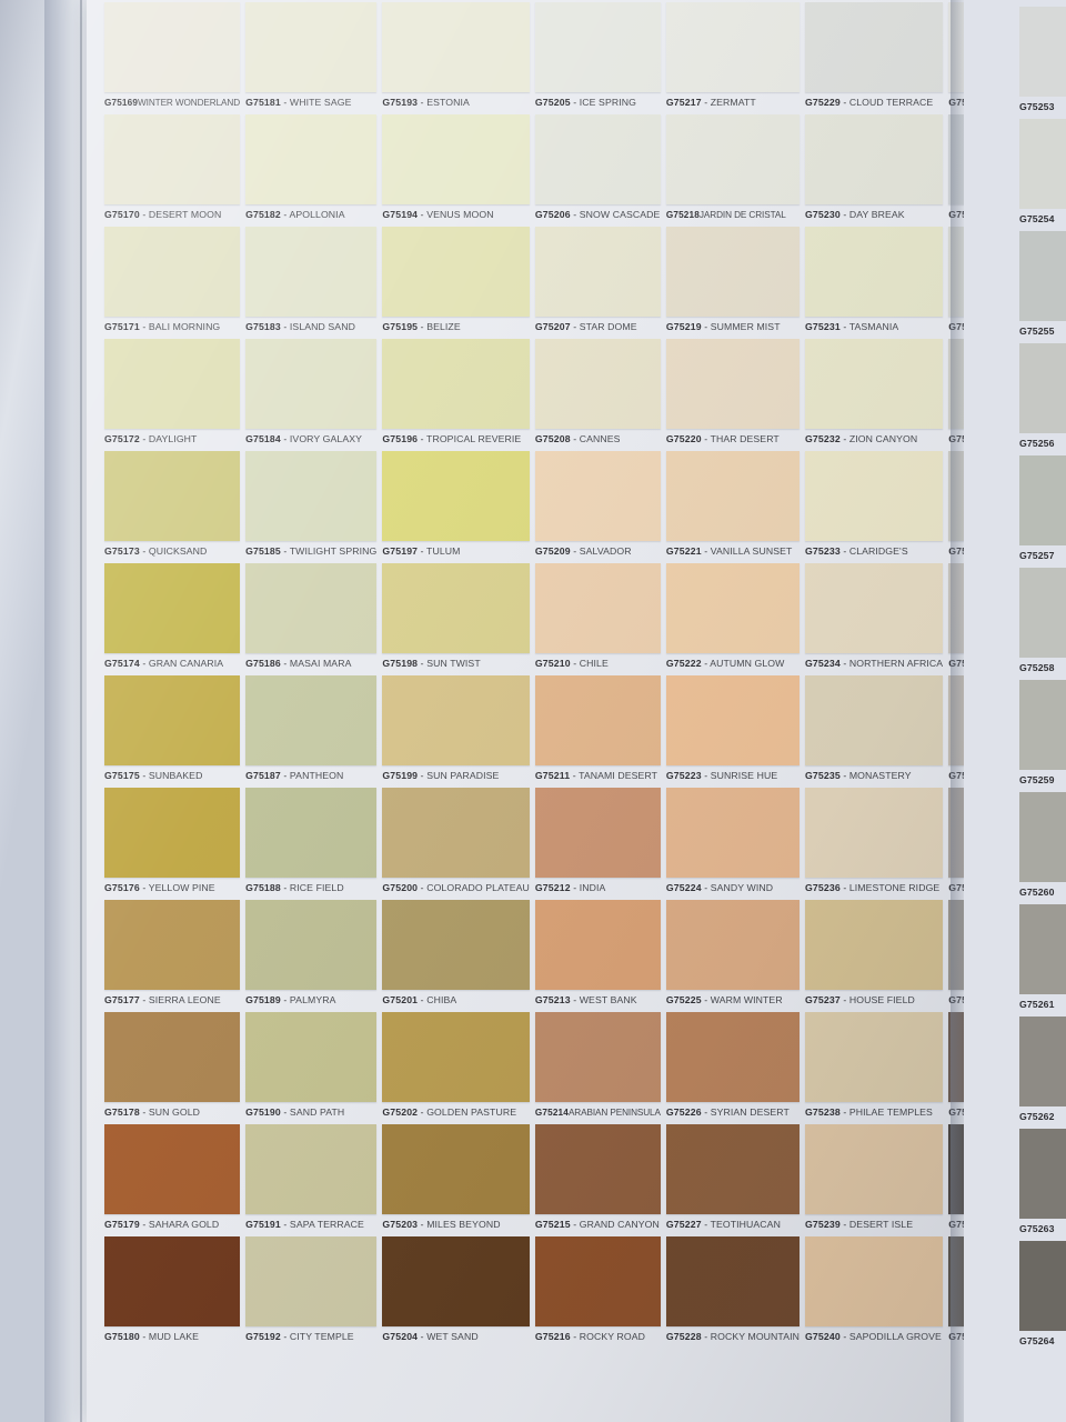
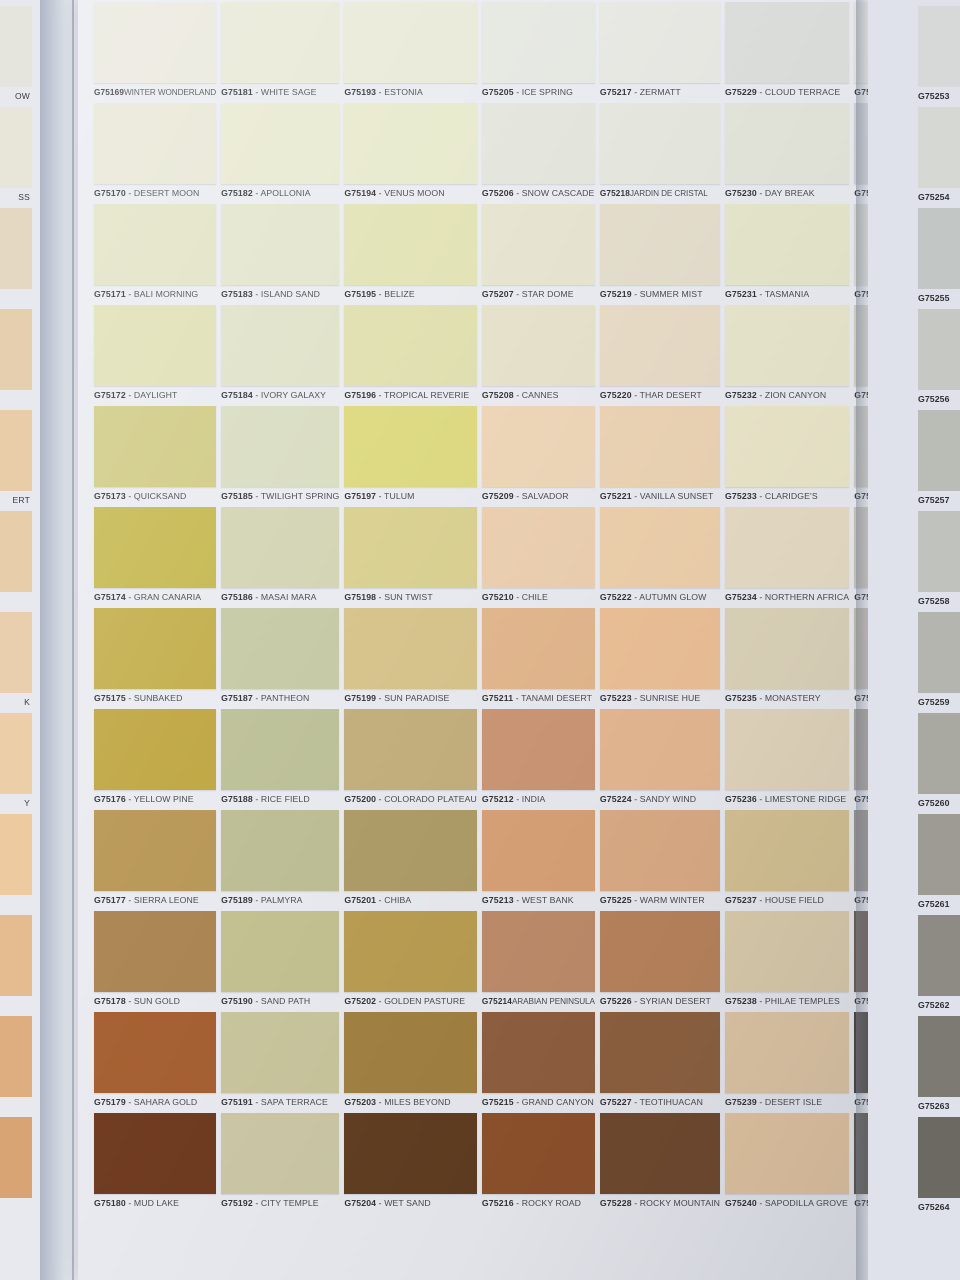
+ OW
+ SS
+ ERT
+ K
+ Y
  G75253
  G75254
  G75255
  G75256
  G75257
  G75258
  G75259
  G75260
  G75261
  G75262
  G75263
  G75264
